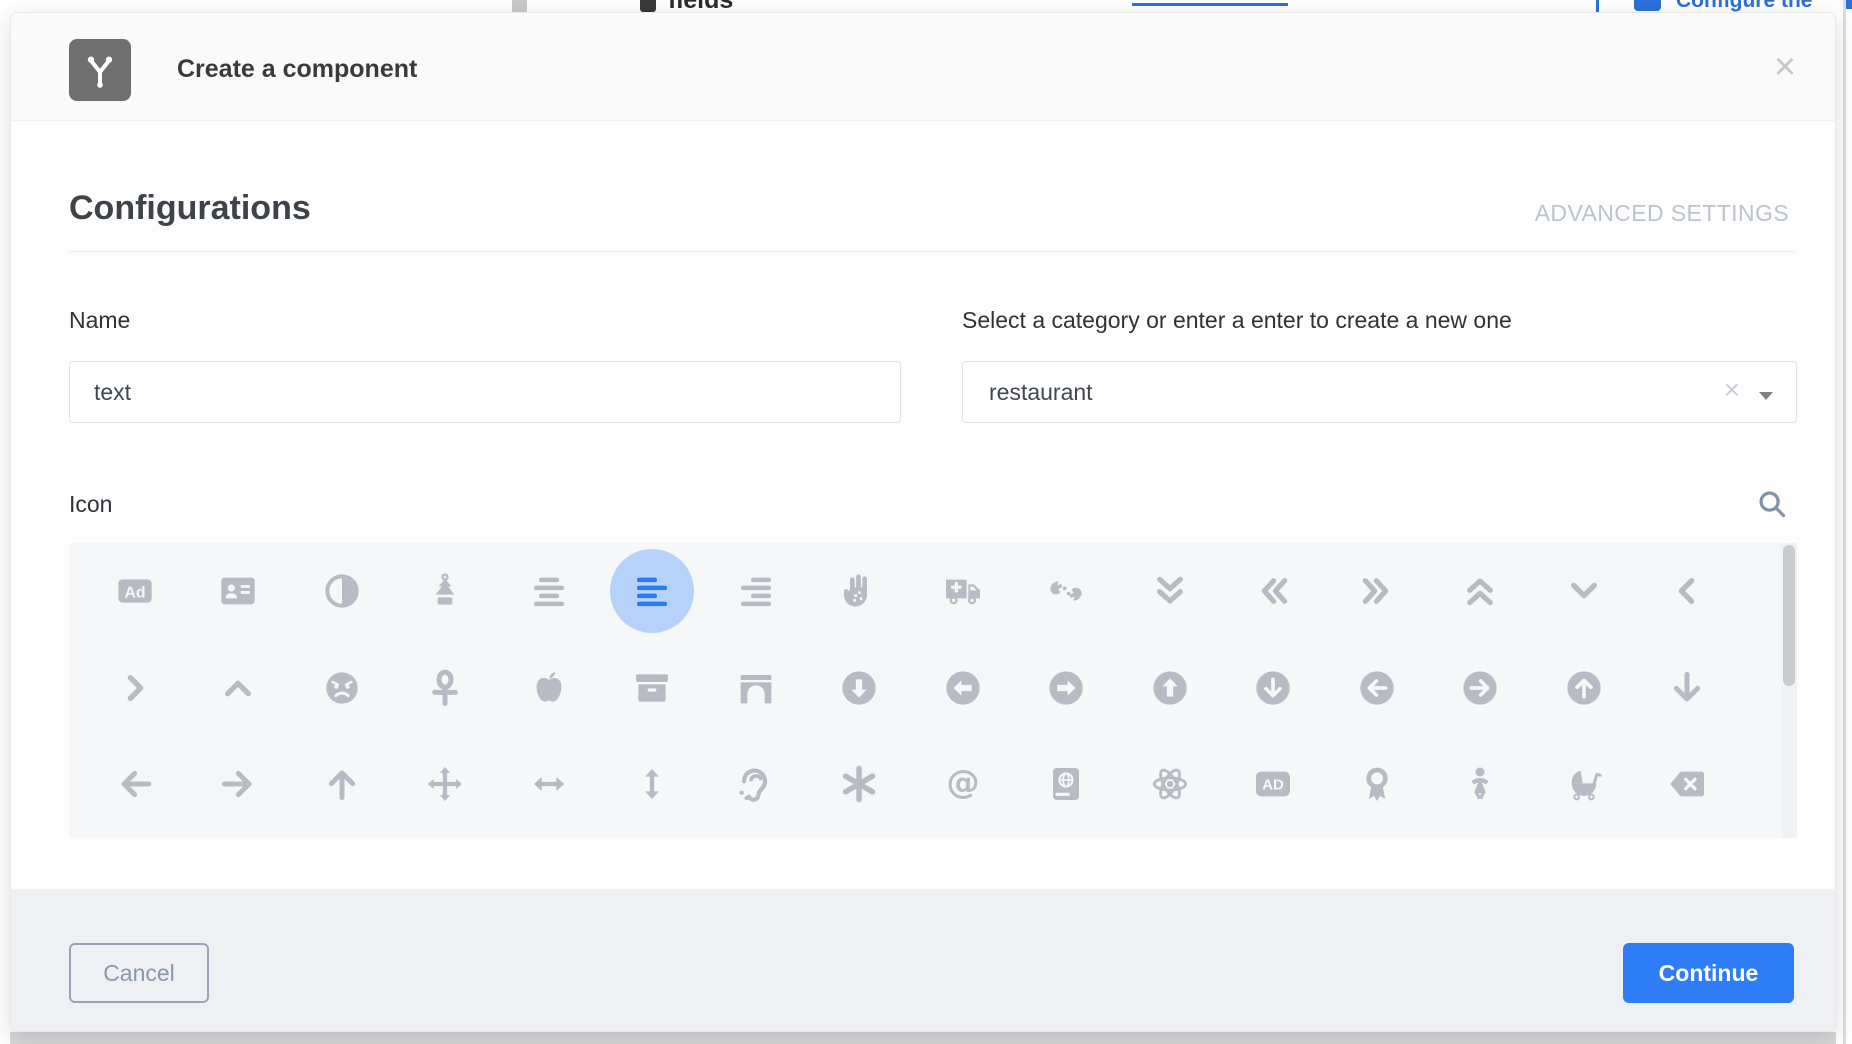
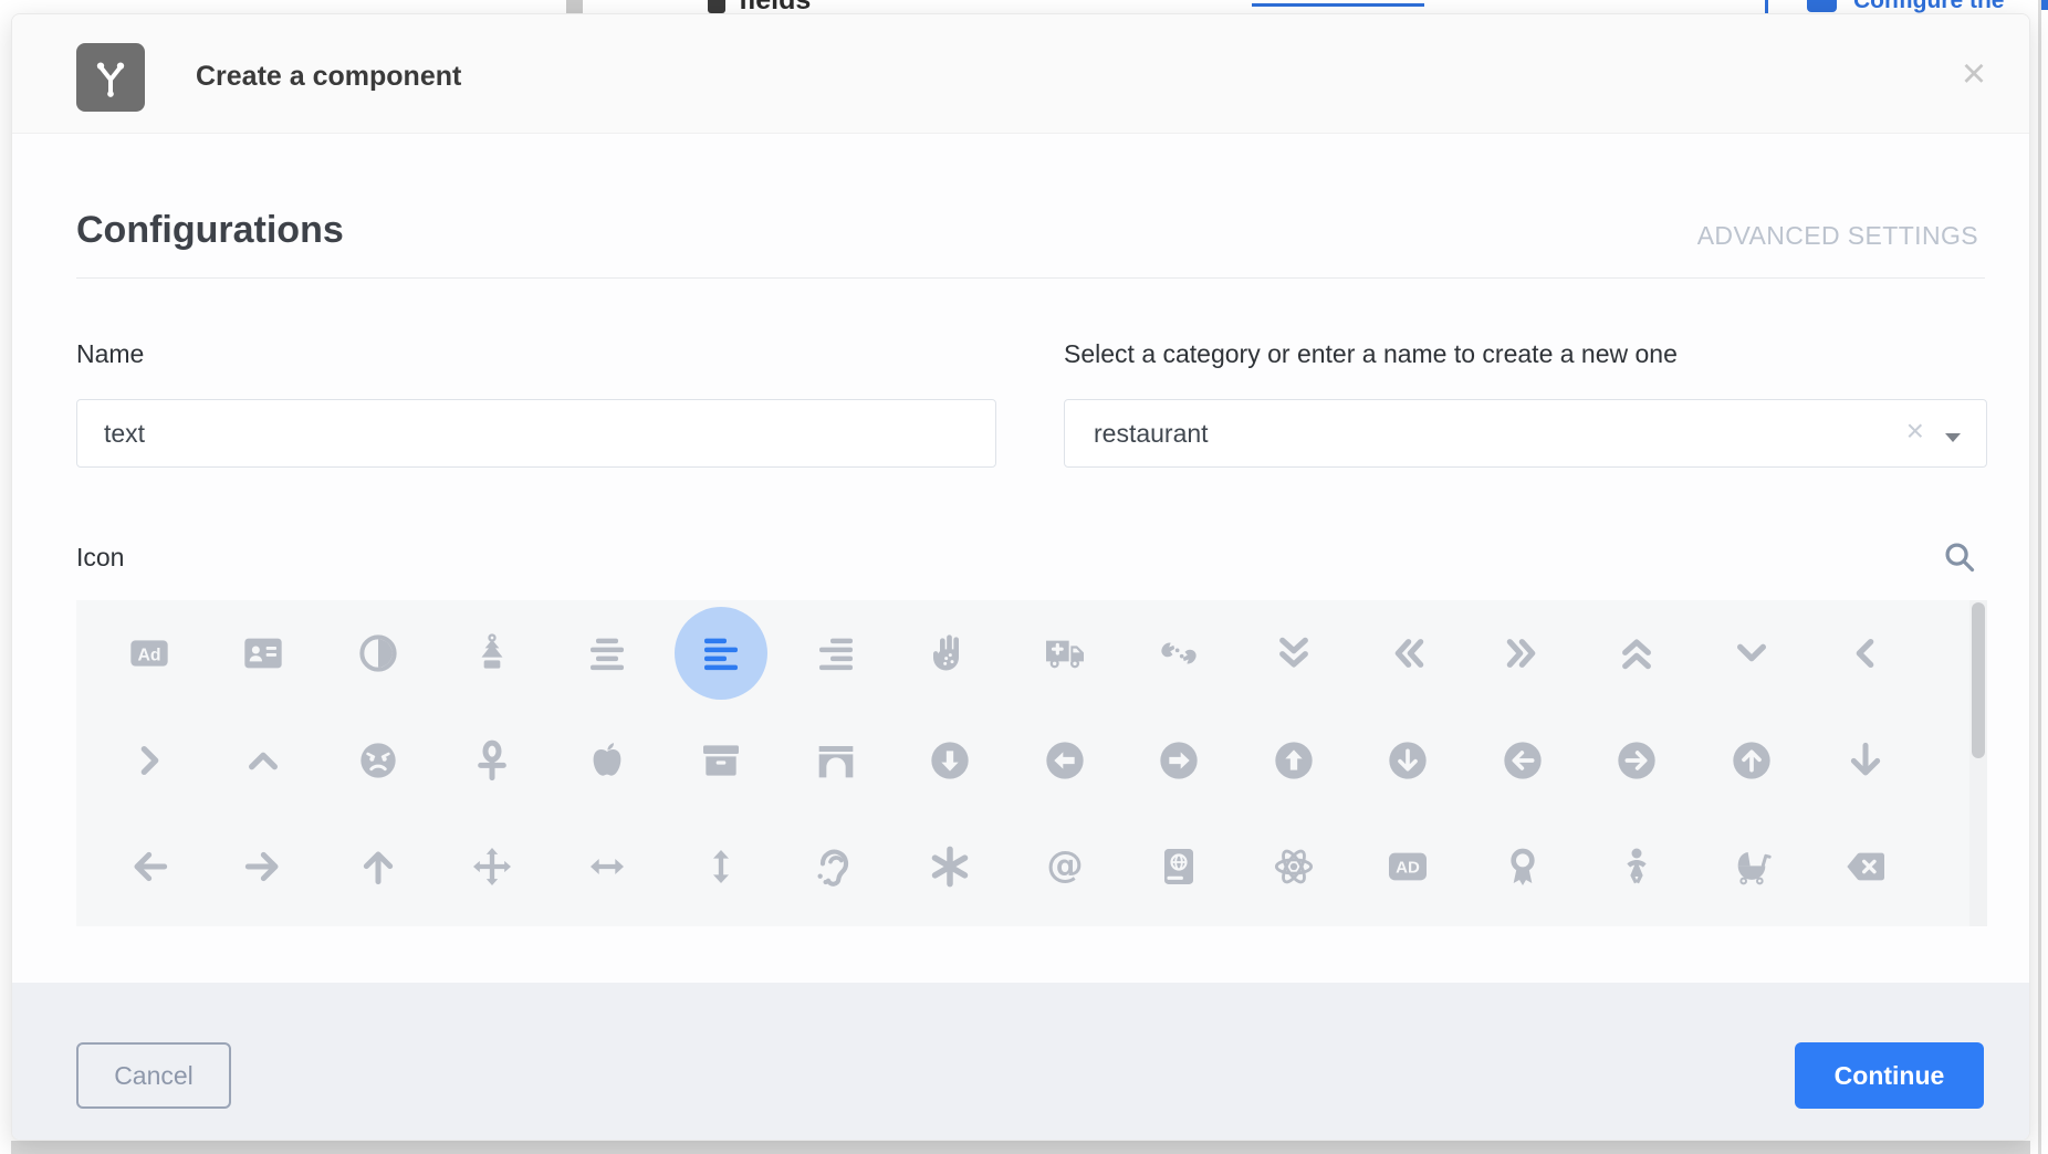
  fields
  Configure the
  Create a component
  ×
  Configurations
  ADVANCED SETTINGS
  Name
  text
- Select a category or enter a enter to create a new one
+ Select a category or enter a name to create a new one
  restaurant
  ×
  Icon
  Ad
  @
  AD
  Cancel
  Continue
